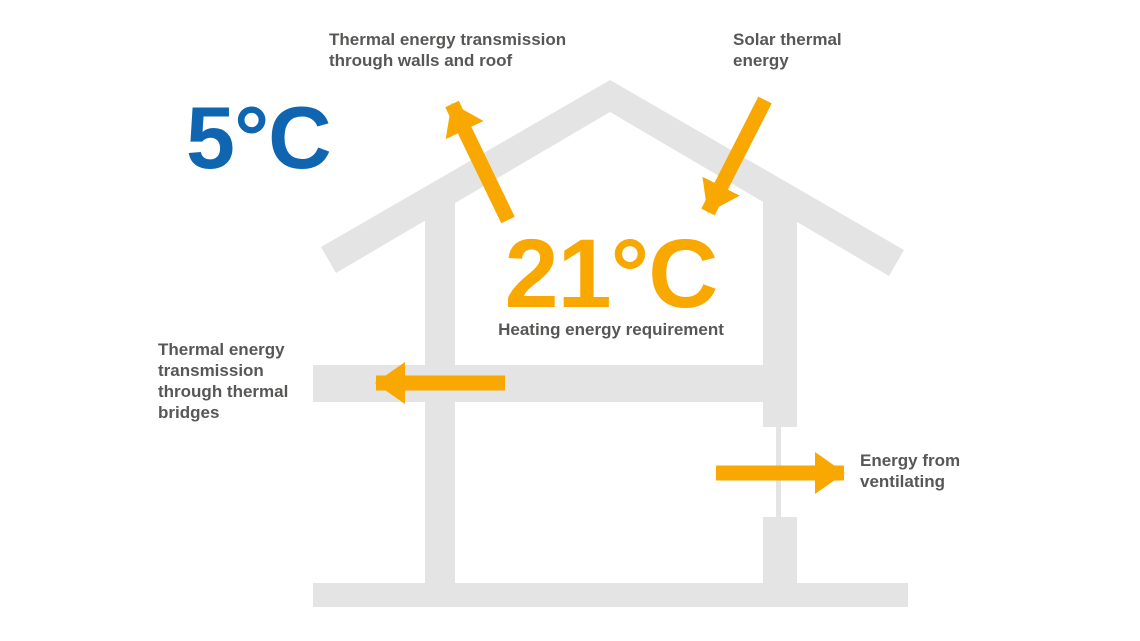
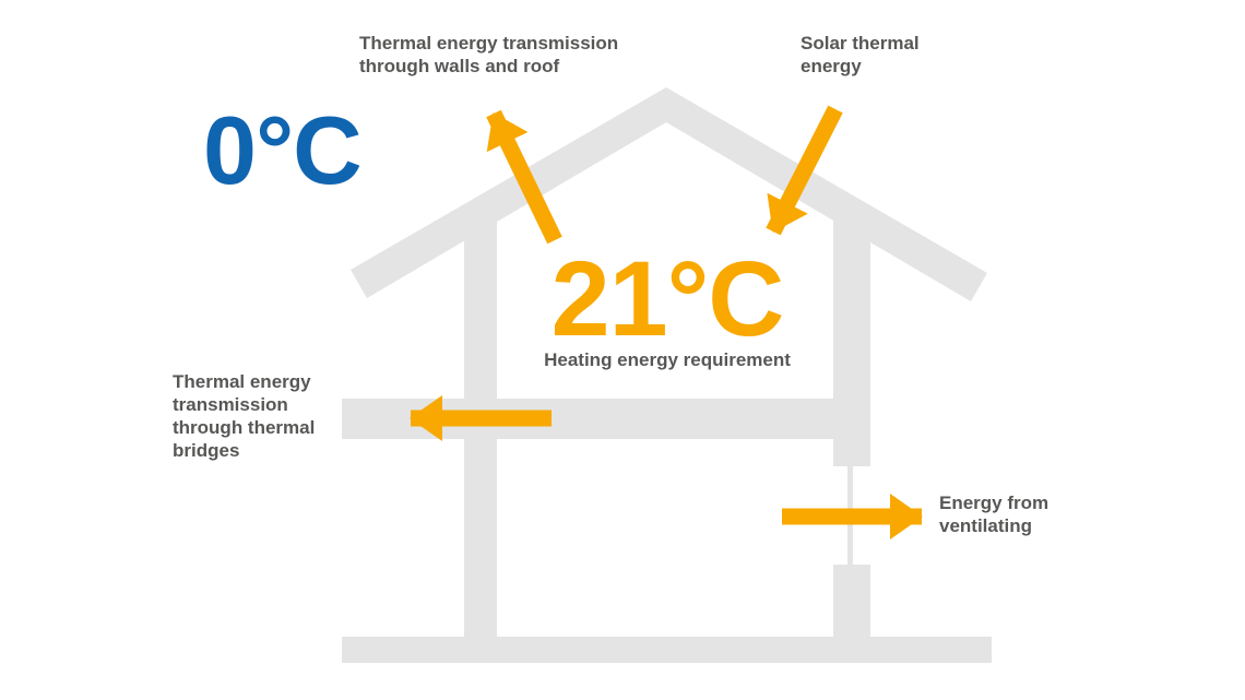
  Thermal energy transmission
  through walls and roof
  Solar thermal
  energy
- 5°C
+ 0°C
  21°C
  Heating energy requirement
  Thermal energy
  transmission
  through thermal
  bridges
  Energy from
  ventilating
